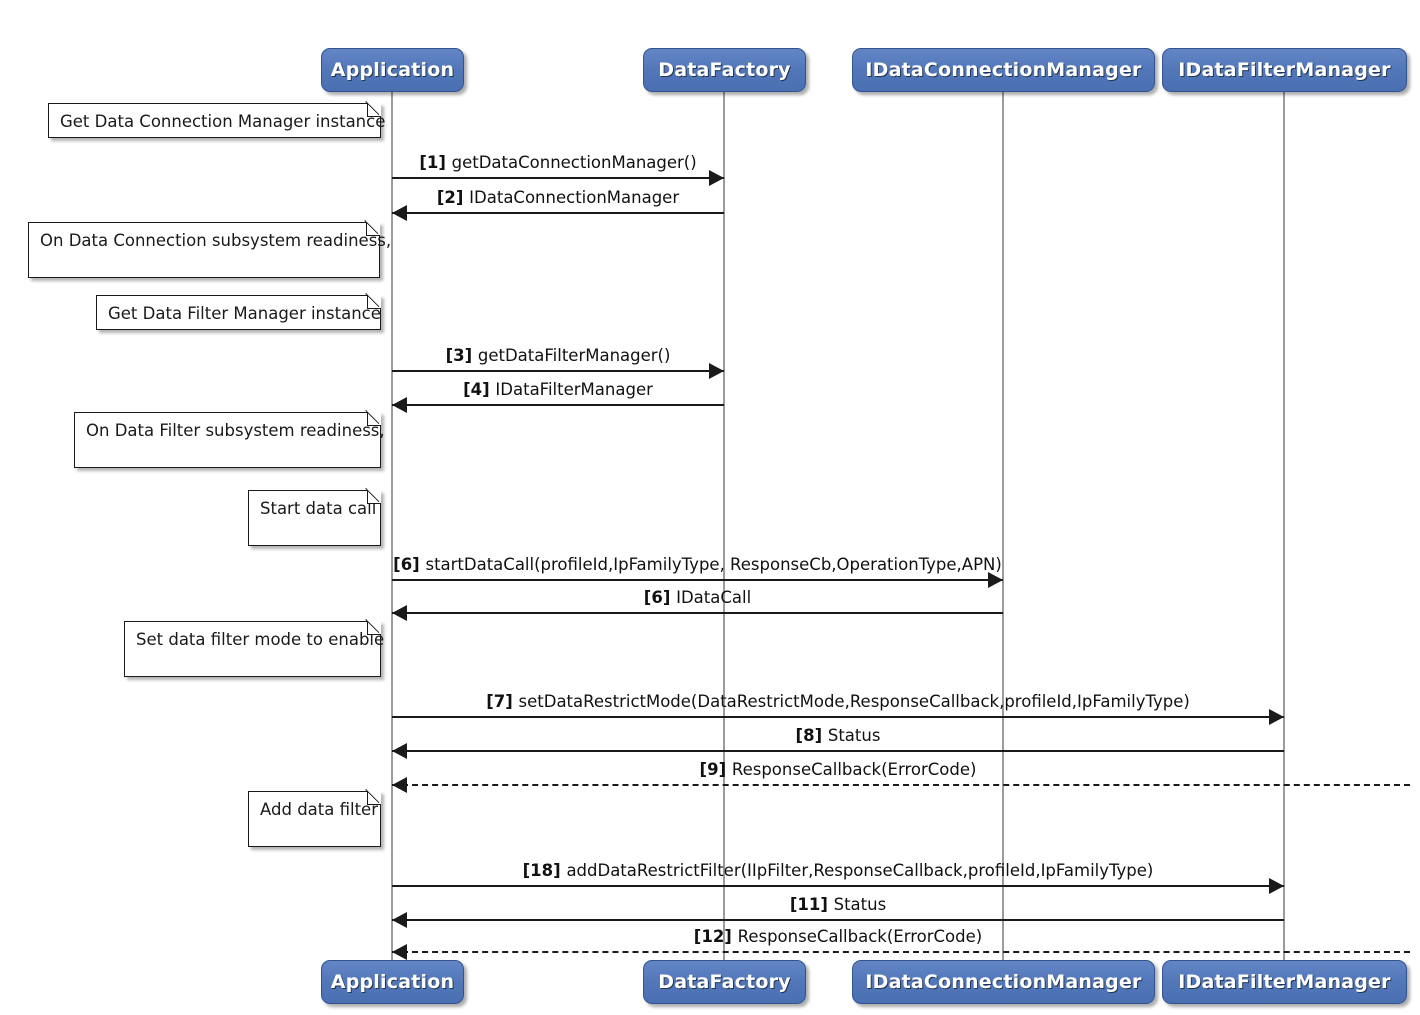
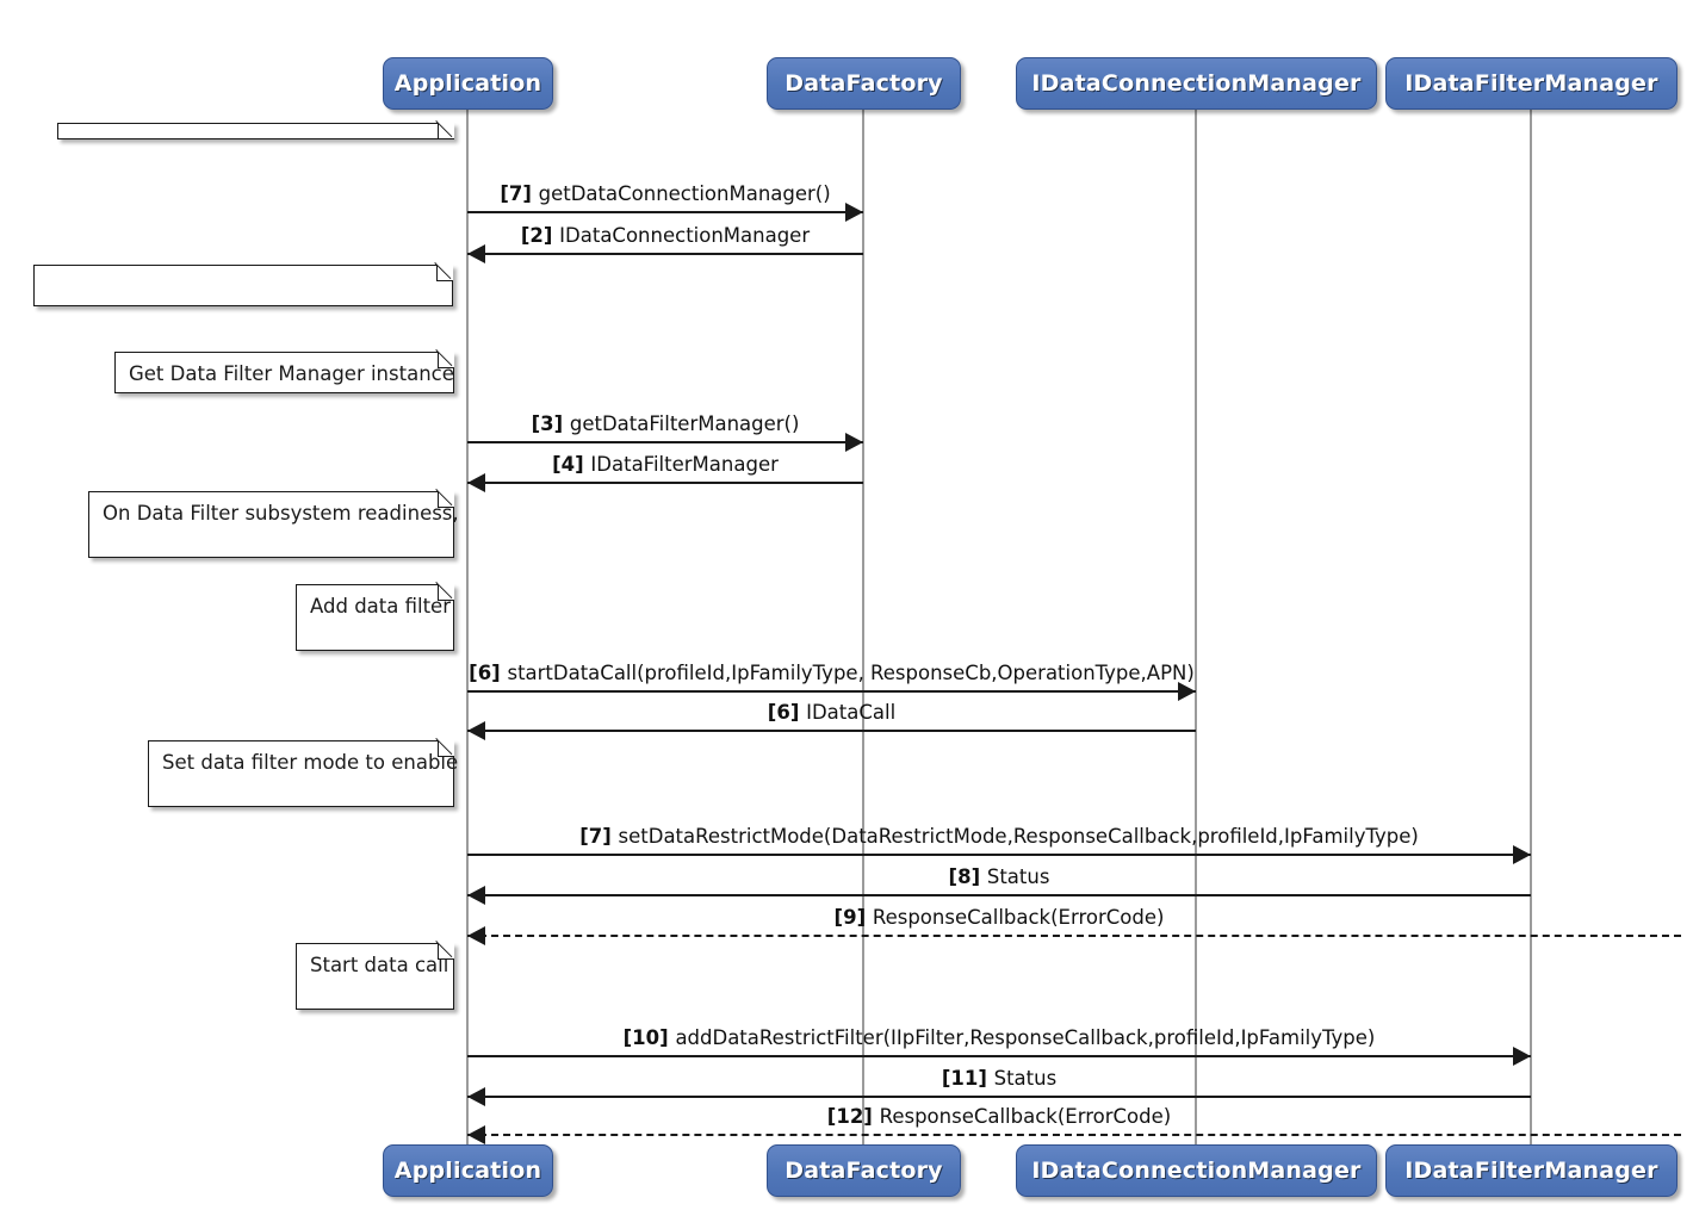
- [1] getDataConnectionManager()
+ [7] getDataConnectionManager()
  [2] IDataConnectionManager
  [3] getDataFilterManager()
  [4] IDataFilterManager
  [6] startDataCall(profileId,IpFamilyType, ResponseCb,OperationType,APN)
  [6] IDataCall
  [7] setDataRestrictMode(DataRestrictMode,ResponseCallback,profileId,IpFamilyType)
  [8] Status
  [9] ResponseCallback(ErrorCode)
- [18] addDataRestrictFilter(IIpFilter,ResponseCallback,profileId,IpFamilyType)
+ [10] addDataRestrictFilter(IIpFilter,ResponseCallback,profileId,IpFamilyType)
  [11] Status
  [12] ResponseCallback(ErrorCode)
- Get Data Connection Manager instance
- On Data Connection subsystem readiness,
  Get Data Filter Manager instance
  On Data Filter subsystem readiness,
- Start data call
+ Add data filter
  Set data filter mode to enable
- Add data filter
+ Start data call
  Application
  Application
  DataFactory
  DataFactory
  IDataConnectionManager
  IDataConnectionManager
  IDataFilterManager
  IDataFilterManager
